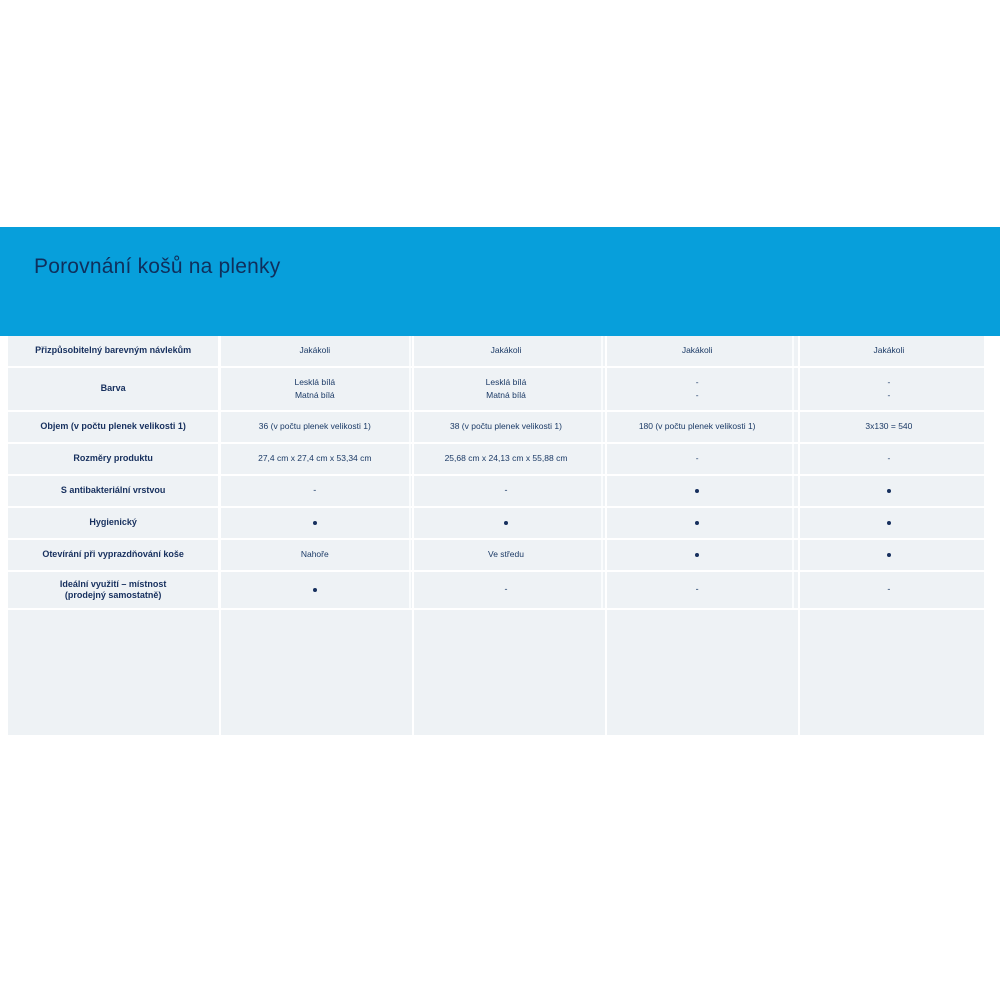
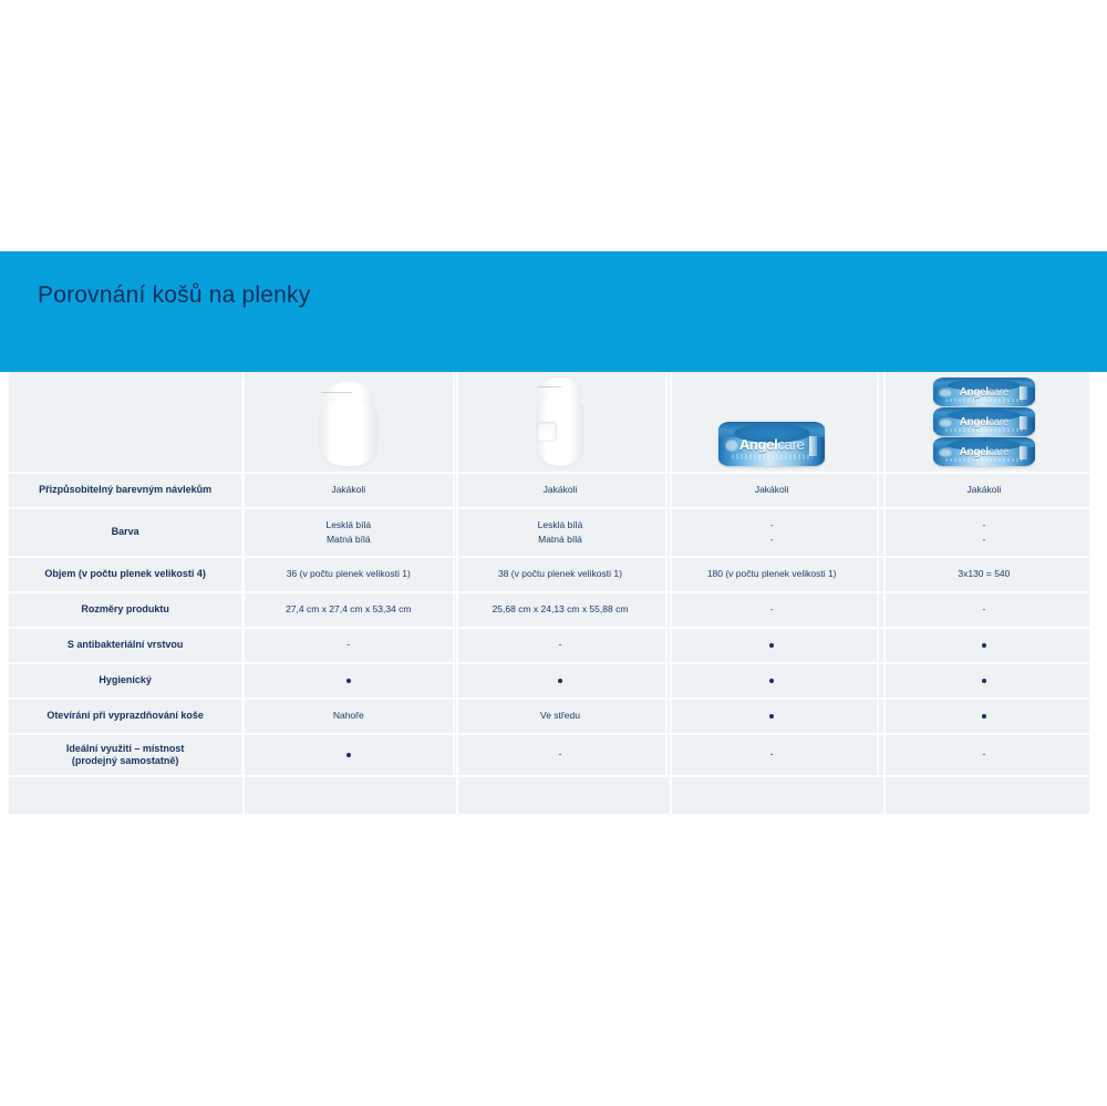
  Porovnání košů na plenky
+ 			Angelcare	Angelcare Angelcare Angelcare
  Přizpůsobitelný barevným návlekům	Jakákoli	Jakákoli	Jakákoli	Jakákoli
  Barva	Lesklá bílá Matná bílá	Lesklá bílá Matná bílá	- -	- -
- Objem (v počtu plenek velikosti 1)	36 (v počtu plenek velikosti 1)	38 (v počtu plenek velikosti 1)	180 (v počtu plenek velikosti 1)	3x130 = 540
+ Objem (v počtu plenek velikosti 4)	36 (v počtu plenek velikosti 1)	38 (v počtu plenek velikosti 1)	180 (v počtu plenek velikosti 1)	3x130 = 540
  Rozměry produktu	27,4 cm x 27,4 cm x 53,34 cm	25,68 cm x 24,13 cm x 55,88 cm	-	-
  S antibakteriální vrstvou	-	-
  Hygienický
  Otevírání při vyprazdňování koše	Nahoře	Ve středu
  Ideální využití – místnost (prodejný samostatně)		-	-	-
